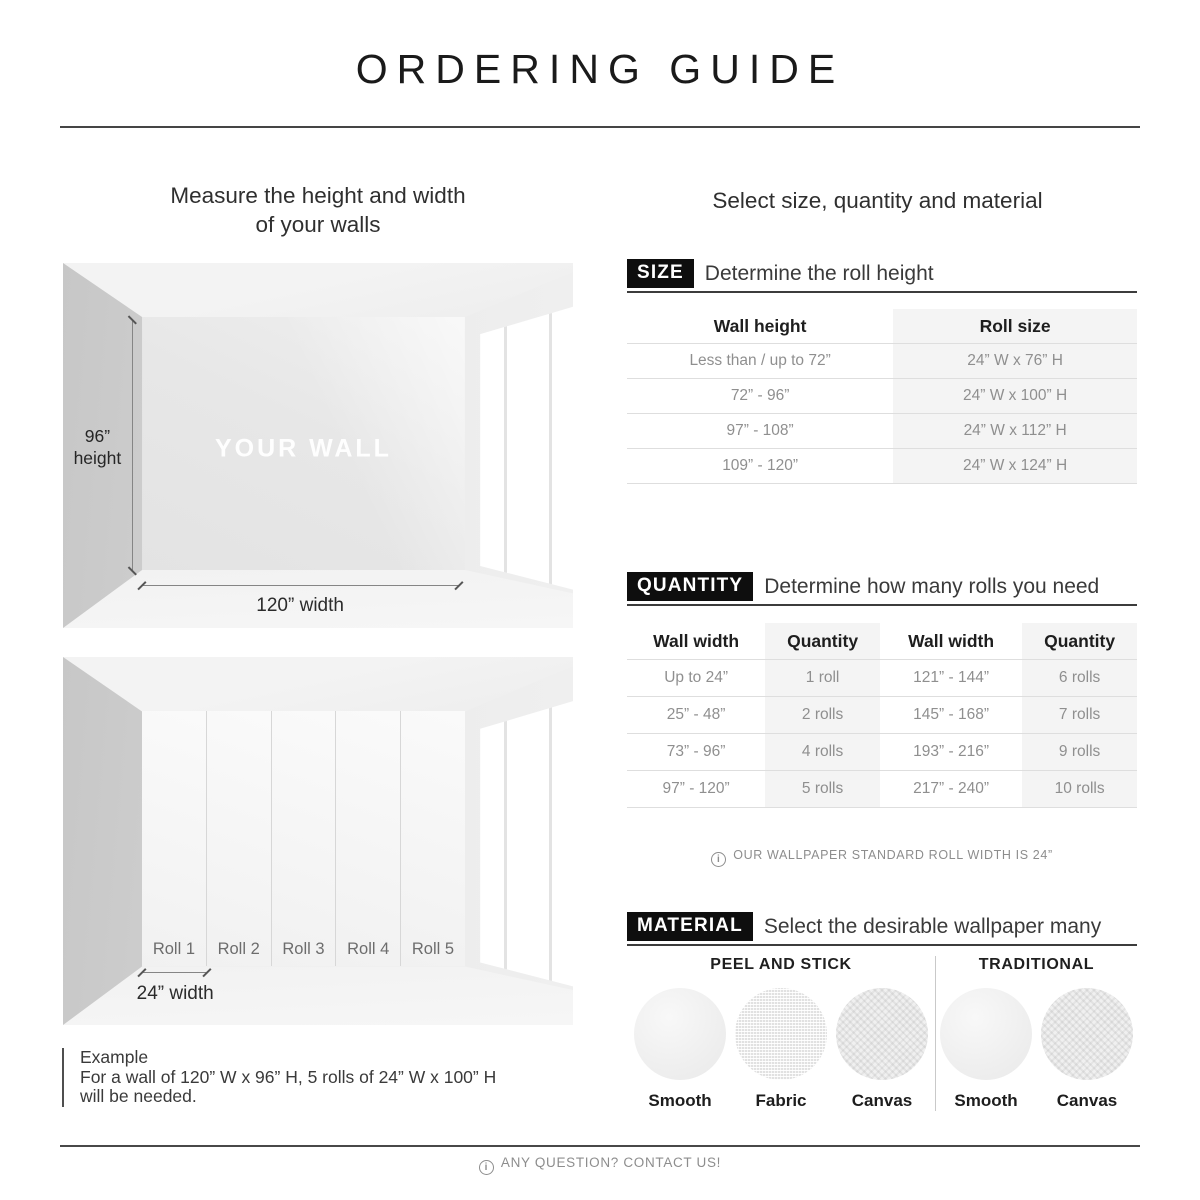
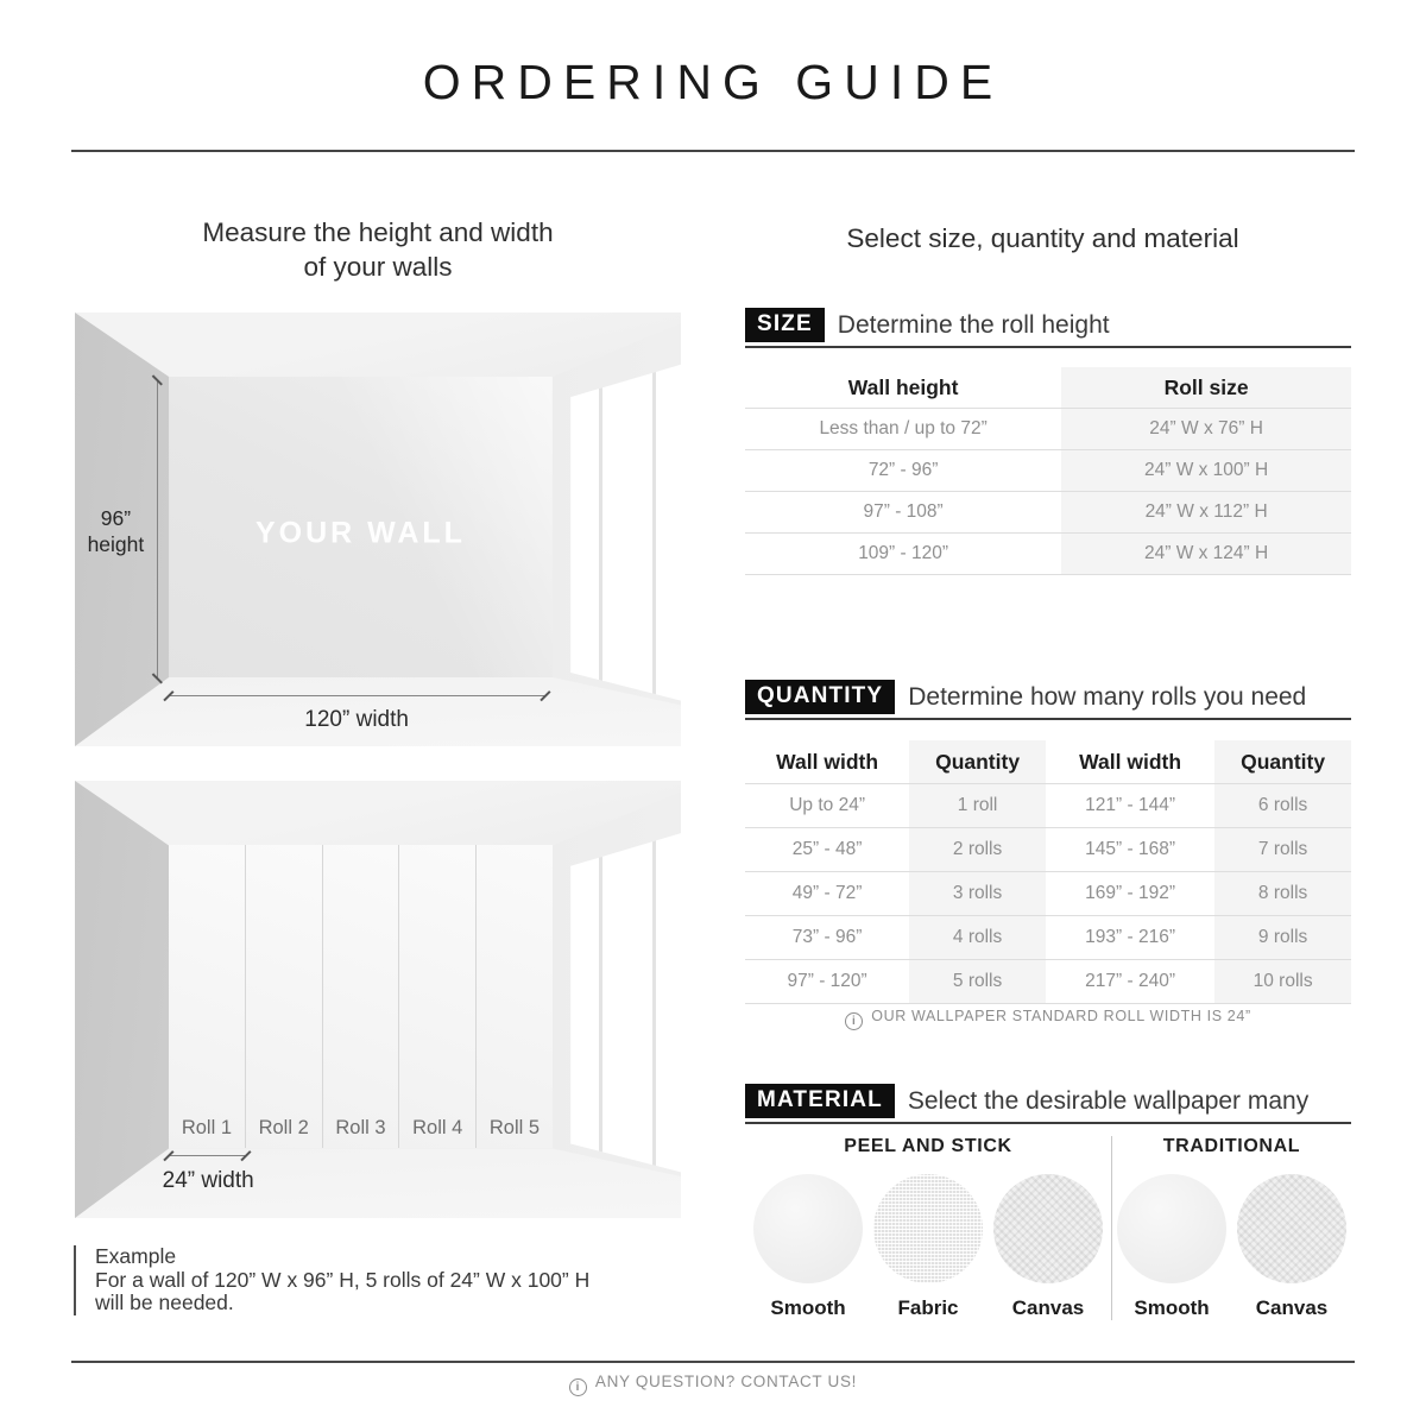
  ORDERING GUIDE
  Measure the height and width
  of your walls
  Select size, quantity and material
  YOUR WALL
  96”
  height
  120” width
  Roll 1
  Roll 2
  Roll 3
  Roll 4
  Roll 5
  24” width
  Example
  For a wall of 120” W x 96” H, 5 rolls of 24” W x 100” H
  will be needed.
  SIZE
  Determine the roll height
  Wall height
  Roll size
  Less than / up to 72”
  24” W x 76” H
  72” - 96”
  24” W x 100” H
  97” - 108”
  24” W x 112” H
  109” - 120”
  24” W x 124” H
  QUANTITY
  Determine how many rolls you need
  Wall width
  Quantity
  Wall width
  Quantity
  Up to 24”
  1 roll
  121” - 144”
  6 rolls
  25” - 48”
  2 rolls
  145” - 168”
  7 rolls
+ 49” - 72”
+ 3 rolls
+ 169” - 192”
+ 8 rolls
  73” - 96”
  4 rolls
  193” - 216”
  9 rolls
  97” - 120”
  5 rolls
  217” - 240”
  10 rolls
  OUR WALLPAPER STANDARD ROLL WIDTH IS 24”
  MATERIAL
  Select the desirable wallpaper many
  PEEL AND STICK
  Smooth
  Fabric
  Canvas
  TRADITIONAL
  Smooth
  Canvas
  ANY QUESTION? CONTACT US!
